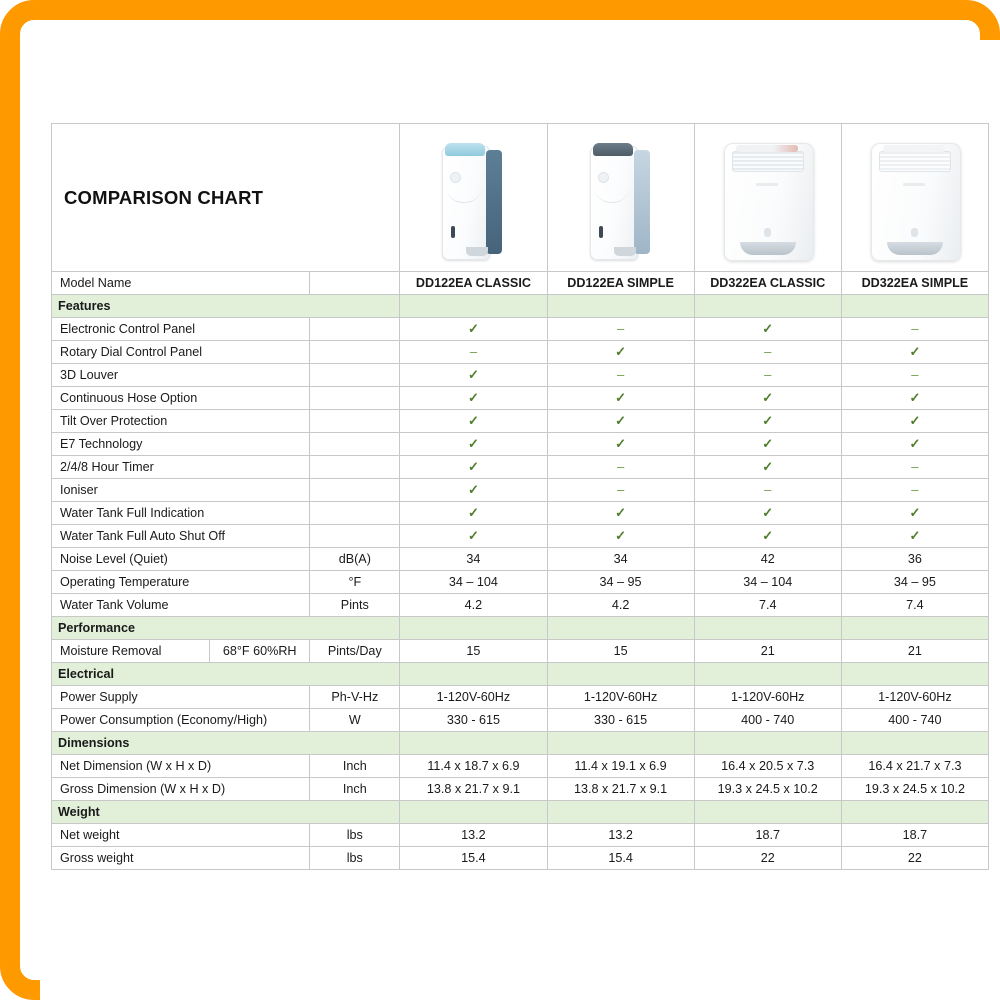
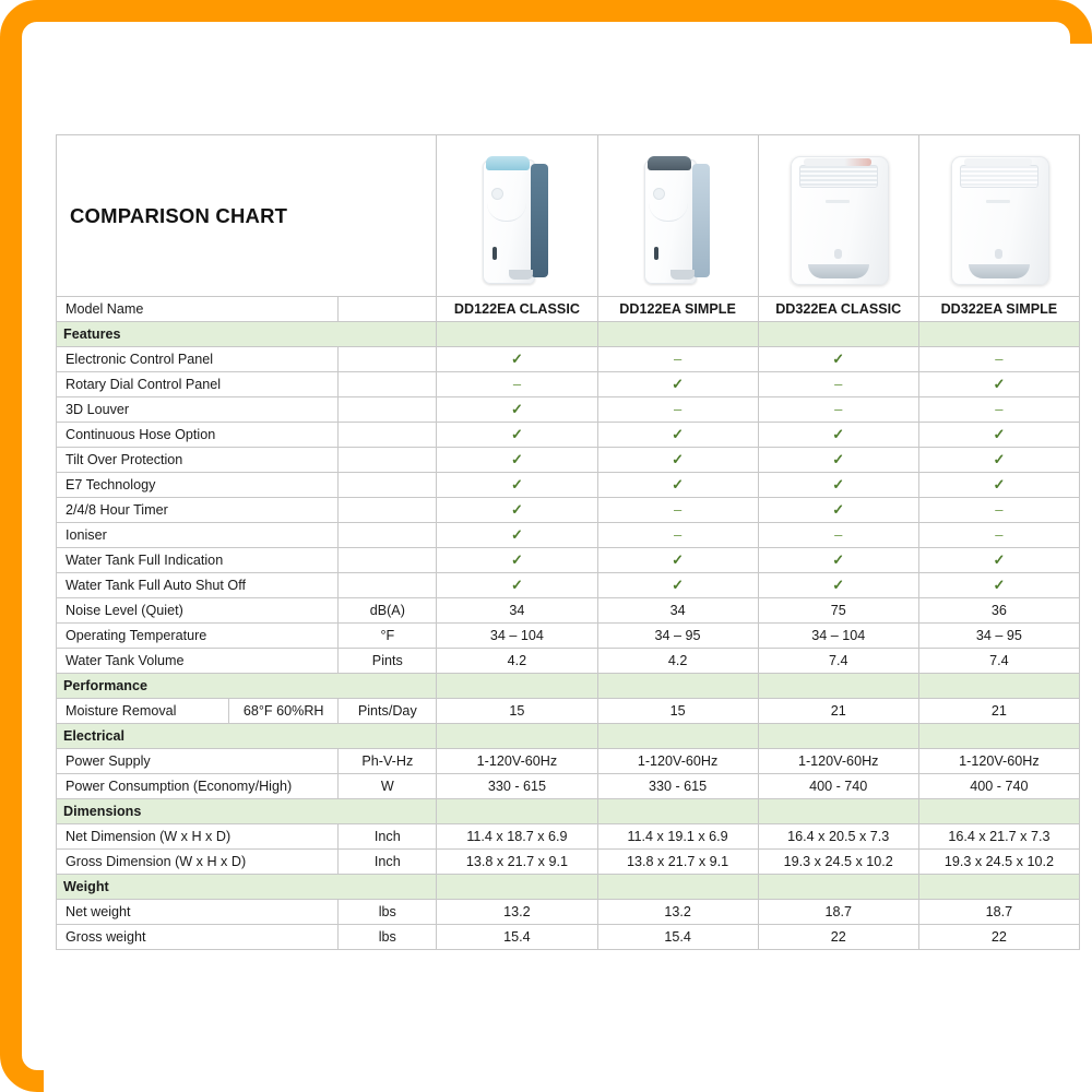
  COMPARISON CHART
  Model Name		DD122EA CLASSIC	DD122EA SIMPLE	DD322EA CLASSIC	DD322EA SIMPLE
  Features
  Electronic Control Panel		✓	–	✓	–
  Rotary Dial Control Panel		–	✓	–	✓
  3D Louver		✓	–	–	–
  Continuous Hose Option		✓	✓	✓	✓
  Tilt Over Protection		✓	✓	✓	✓
  E7 Technology		✓	✓	✓	✓
  2/4/8 Hour Timer		✓	–	✓	–
  Ioniser		✓	–	–	–
  Water Tank Full Indication		✓	✓	✓	✓
  Water Tank Full Auto Shut Off		✓	✓	✓	✓
- Noise Level (Quiet)	dB(A)	34	34	42	36
+ Noise Level (Quiet)	dB(A)	34	34	75	36
  Operating Temperature	°F	34 – 104	34 – 95	34 – 104	34 – 95
  Water Tank Volume	Pints	4.2	4.2	7.4	7.4
  Performance
  Moisture Removal	68°F 60%RH	Pints/Day	15	15	21	21
  Electrical
  Power Supply	Ph-V-Hz	1-120V-60Hz	1-120V-60Hz	1-120V-60Hz	1-120V-60Hz
  Power Consumption (Economy/High)	W	330 - 615	330 - 615	400 - 740	400 - 740
  Dimensions
  Net Dimension (W x H x D)	Inch	11.4 x 18.7 x 6.9	11.4 x 19.1 x 6.9	16.4 x 20.5 x 7.3	16.4 x 21.7 x 7.3
  Gross Dimension (W x H x D)	Inch	13.8 x 21.7 x 9.1	13.8 x 21.7 x 9.1	19.3 x 24.5 x 10.2	19.3 x 24.5 x 10.2
  Weight
  Net weight	lbs	13.2	13.2	18.7	18.7
  Gross weight	lbs	15.4	15.4	22	22
